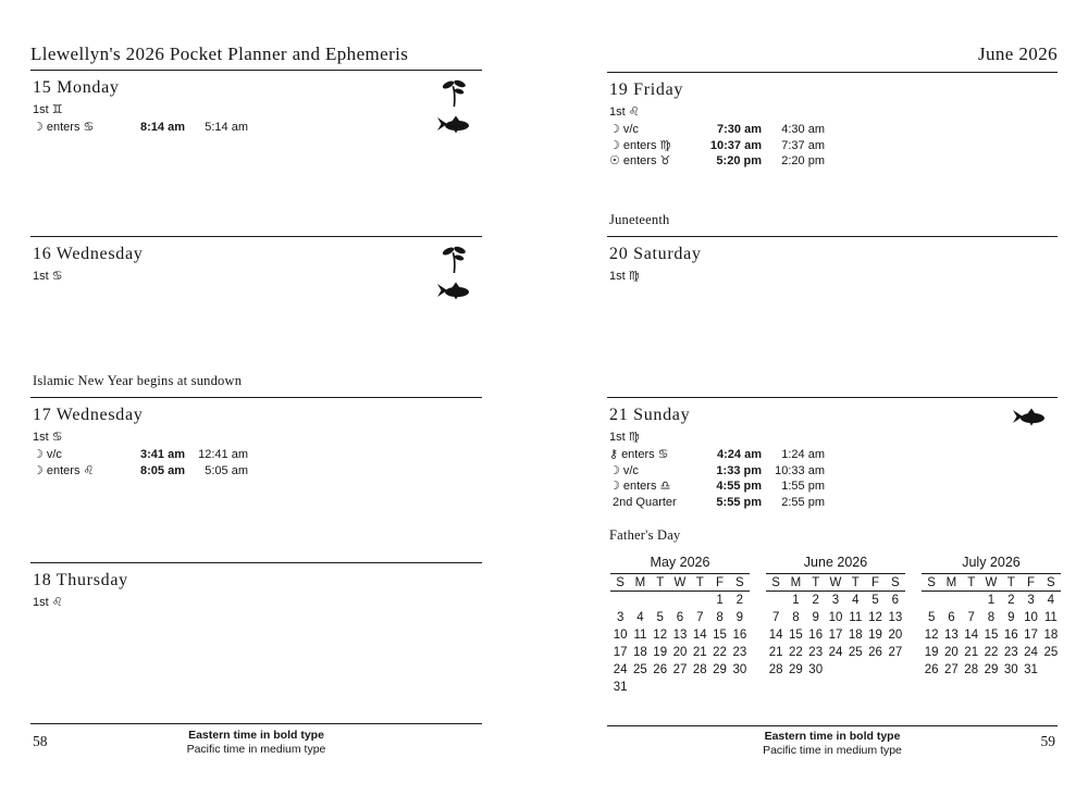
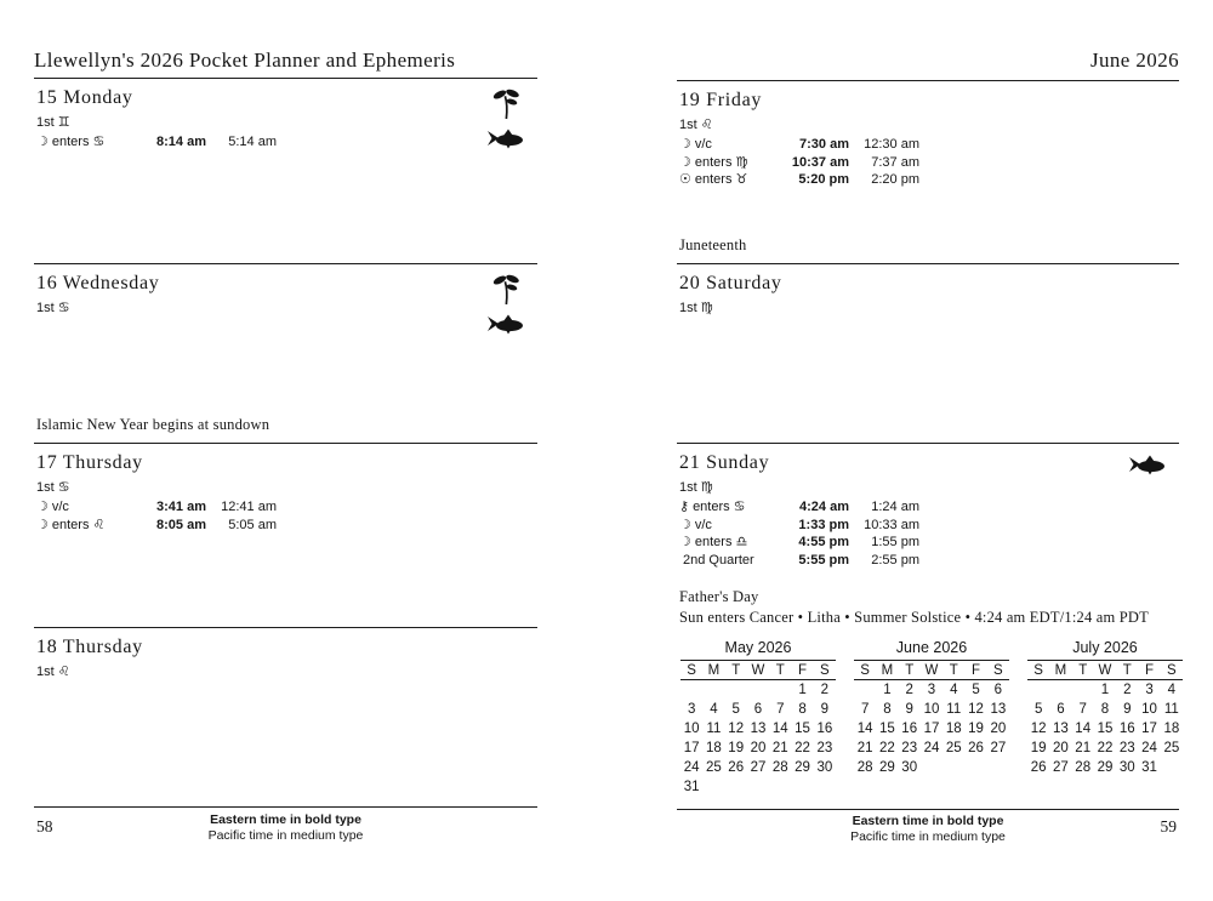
  Llewellyn's 2026 Pocket Planner and Ephemeris
  15 Monday
  1st ♊
  ☽ enters ♋
  8:14 am
  5:14 am
  16 Wednesday
  1st ♋
  Islamic New Year begins at sundown
- 17 Wednesday
+ 17 Thursday
  1st ♋
  ☽ v/c
  3:41 am
  12:41 am
  ☽ enters ♌
  8:05 am
  5:05 am
  18 Thursday
  1st ♌
  Eastern time in bold type
  Pacific time in medium type
  58
  June 2026
  19 Friday
  1st ♌
  ☽ v/c
  7:30 am
- 4:30 am
+ 12:30 am
  ☽ enters ♍
  10:37 am
  7:37 am
  ☉ enters ♉
  5:20 pm
  2:20 pm
  Juneteenth
  20 Saturday
  1st ♍
  21 Sunday
  1st ♍
  ⚷ enters ♋
  4:24 am
  1:24 am
  ☽ v/c
  1:33 pm
  10:33 am
  ☽ enters ♎
  4:55 pm
  1:55 pm
  2nd Quarter
  5:55 pm
  2:55 pm
  Father's Day
+ Sun enters Cancer • Litha • Summer Solstice • 4:24 am EDT/1:24 am PDT
  May 2026
  S	M	T	W	T	F	S
  					1	2
  3	4	5	6	7	8	9
  10	11	12	13	14	15	16
  17	18	19	20	21	22	23
  24	25	26	27	28	29	30
  31
  June 2026
  S	M	T	W	T	F	S
  	1	2	3	4	5	6
  7	8	9	10	11	12	13
  14	15	16	17	18	19	20
  21	22	23	24	25	26	27
  28	29	30
  July 2026
  S	M	T	W	T	F	S
  			1	2	3	4
  5	6	7	8	9	10	11
  12	13	14	15	16	17	18
  19	20	21	22	23	24	25
  26	27	28	29	30	31
  Eastern time in bold type
  Pacific time in medium type
  59
